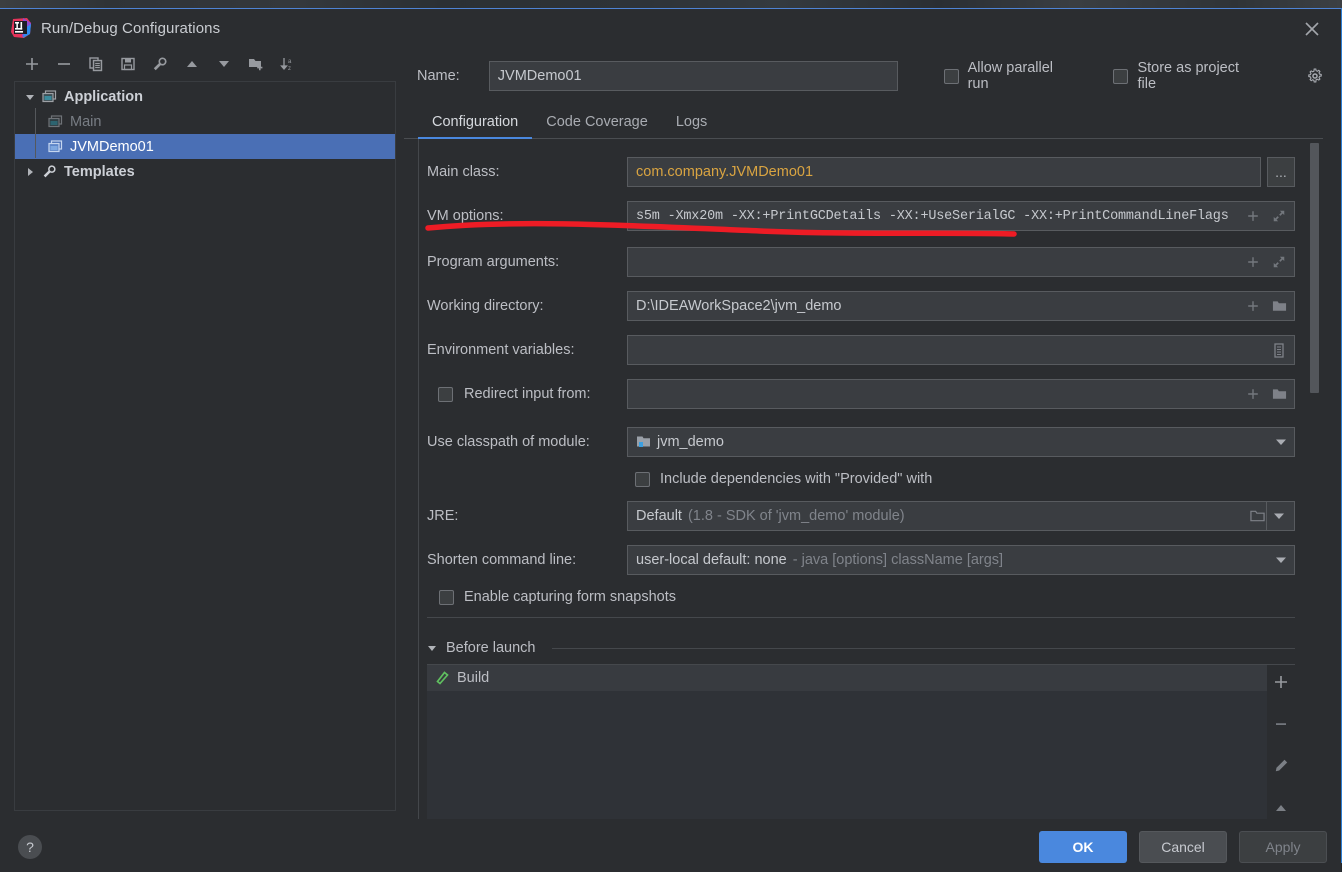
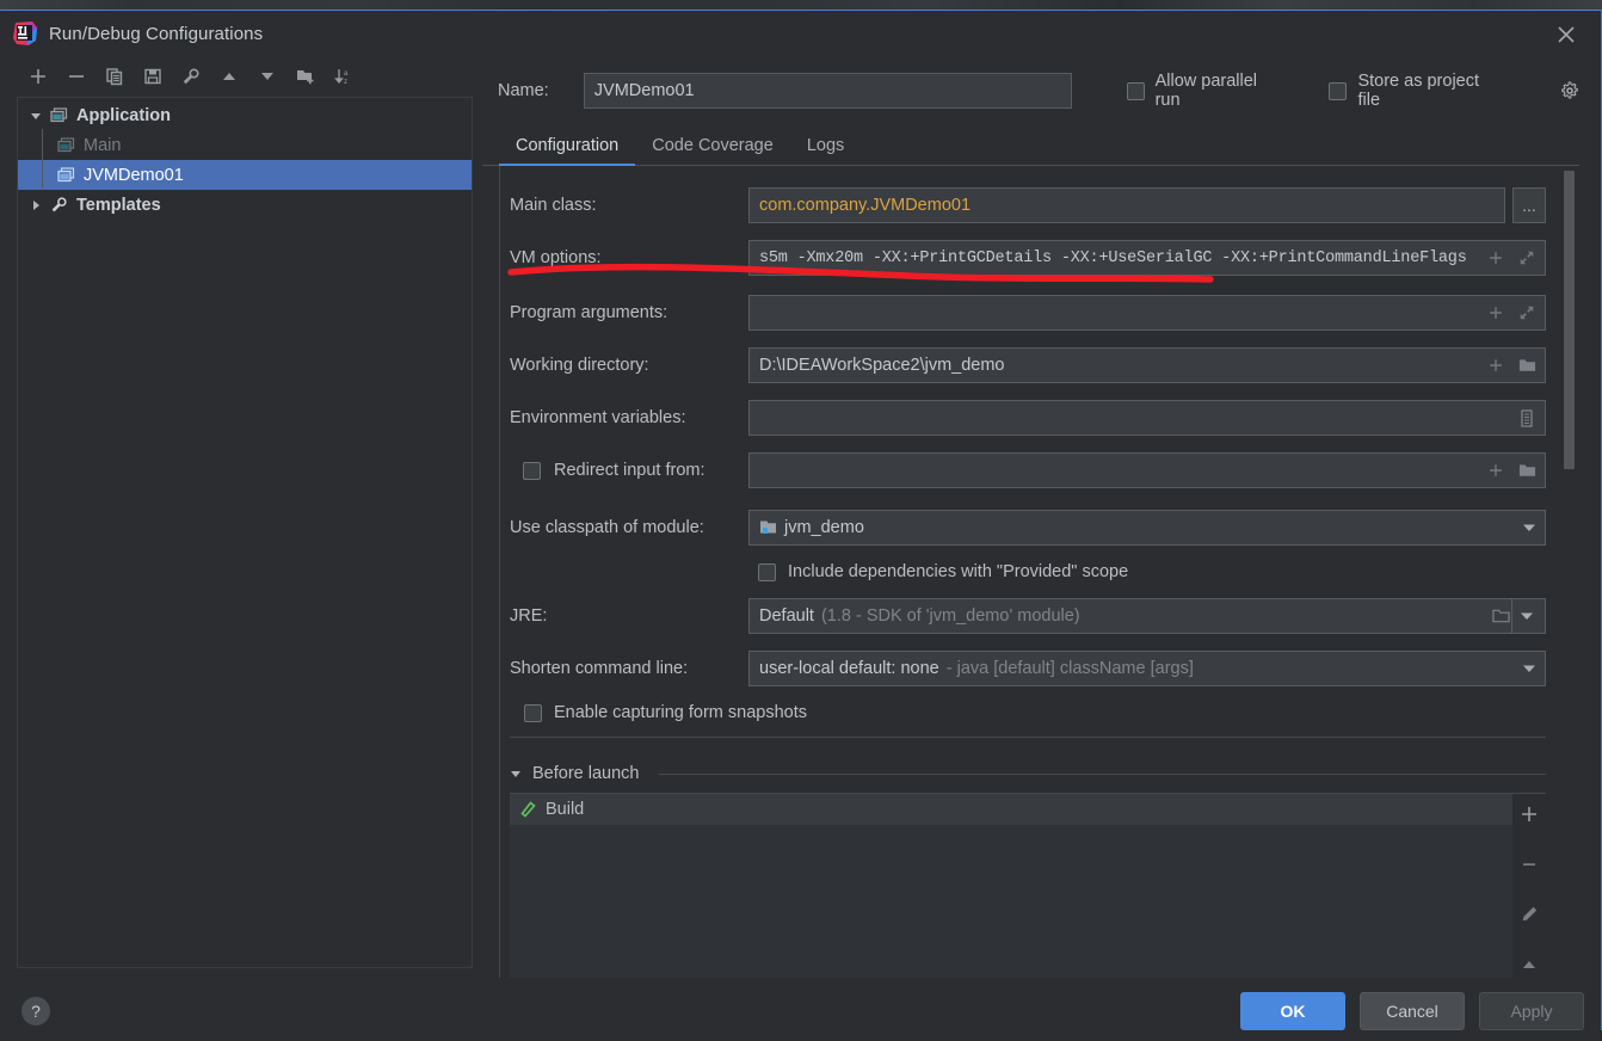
  Run/Debug Configurations
  Application
  Main
  JVMDemo01
  Templates
  Name:
  JVMDemo01
  Allow parallel run
  Store as project file
  Configuration
  Code Coverage
  Logs
  Main class:
  com.company.JVMDemo01
  ...
  VM options:
  s5m -Xmx20m -XX:+PrintGCDetails -XX:+UseSerialGC -XX:+PrintCommandLineFlags
  Program arguments:
  Working directory:
  D:\IDEAWorkSpace2\jvm_demo
  Environment variables:
  Redirect input from:
  Use classpath of module:
  jvm_demo
- Include dependencies with "Provided" with
+ Include dependencies with "Provided" scope
  JRE:
  Default
  (1.8 - SDK of 'jvm_demo' module)
  Shorten command line:
  user-local default: none
- - java [options] className [args]
+ - java [default] className [args]
  Enable capturing form snapshots
  Before launch
  Build
  ?
  OK
  Cancel
  Apply
